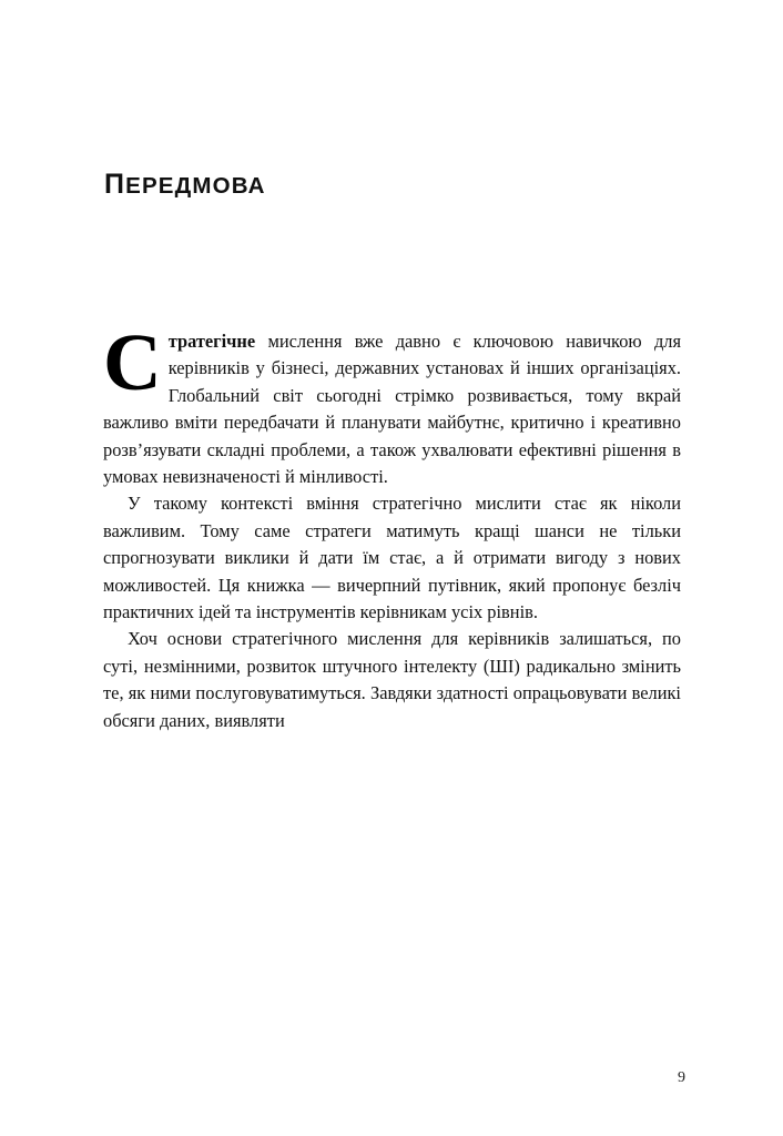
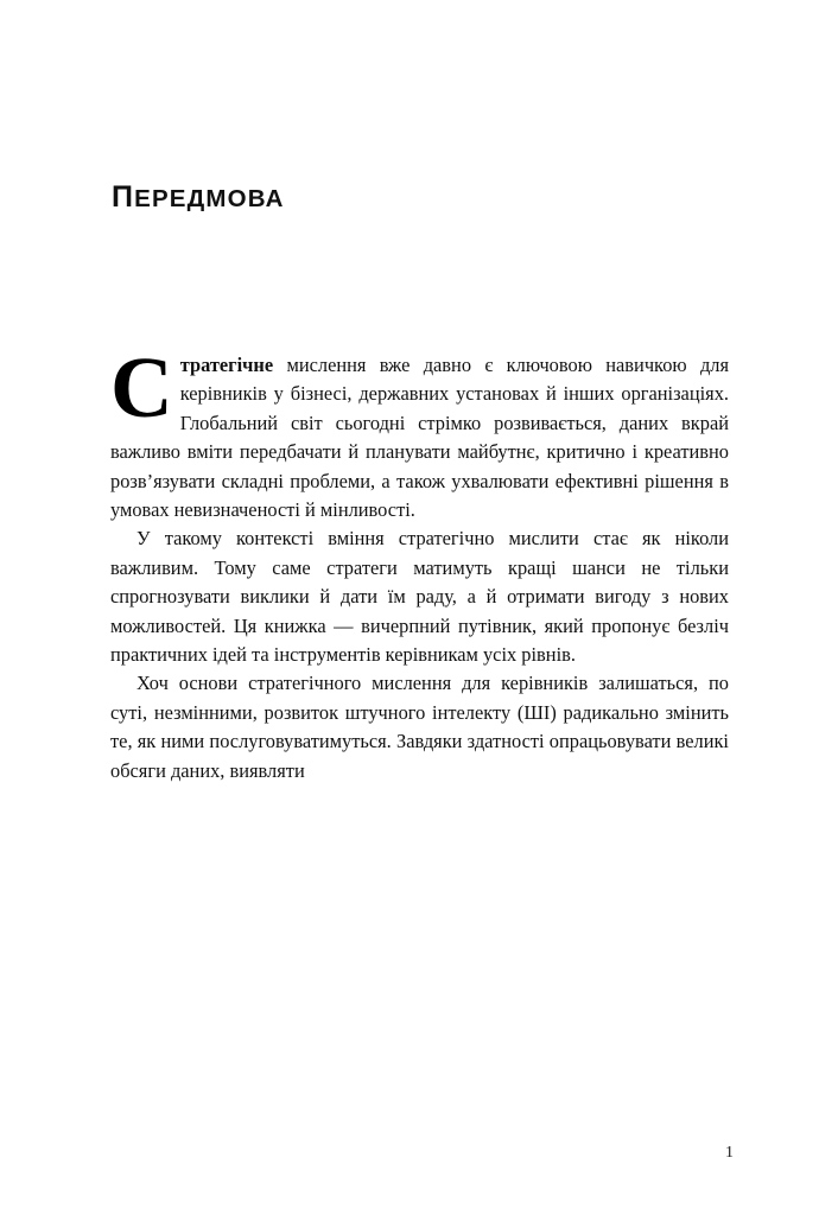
  ПЕРЕДМОВА
  С
- тратегічне мислення вже давно є ключовою навичкою для керівників у бізнесі, державних установах й інших організаціях. Глобальний світ сьогодні стрімко розвивається, тому вкрай важливо вміти передбачати й планувати майбутнє, критично і креативно розв’язувати складні проблеми, а також ухвалювати ефективні рішення в умовах невизначеності й мінливості.
+ тратегічне мислення вже давно є ключовою навичкою для керівників у бізнесі, державних установах й інших організаціях. Глобальний світ сьогодні стрімко розвивається, даних вкрай важливо вміти передбачати й планувати майбутнє, критично і креативно розв’язувати складні проблеми, а також ухвалювати ефективні рішення в умовах невизначеності й мінливості.
- У такому контексті вміння стратегічно мислити стає як ніколи важливим. Тому саме стратеги матимуть кращі шанси не тільки спрогнозувати виклики й дати їм стає, а й отримати вигоду з нових можливостей. Ця книжка — вичерпний путівник, який пропонує безліч практичних ідей та інструментів керівникам усіх рівнів.
+ У такому контексті вміння стратегічно мислити стає як ніколи важливим. Тому саме стратеги матимуть кращі шанси не тільки спрогнозувати виклики й дати їм раду, а й отримати вигоду з нових можливостей. Ця книжка — вичерпний путівник, який пропонує безліч практичних ідей та інструментів керівникам усіх рівнів.
  Хоч основи стратегічного мислення для керівників залишаться, по суті, незмінними, розвиток штучного інтелекту (ШІ) радикально змінить те, як ними послуговуватимуться. Завдяки здатності опрацьовувати великі обсяги даних, виявляти
- 9
+ 1
